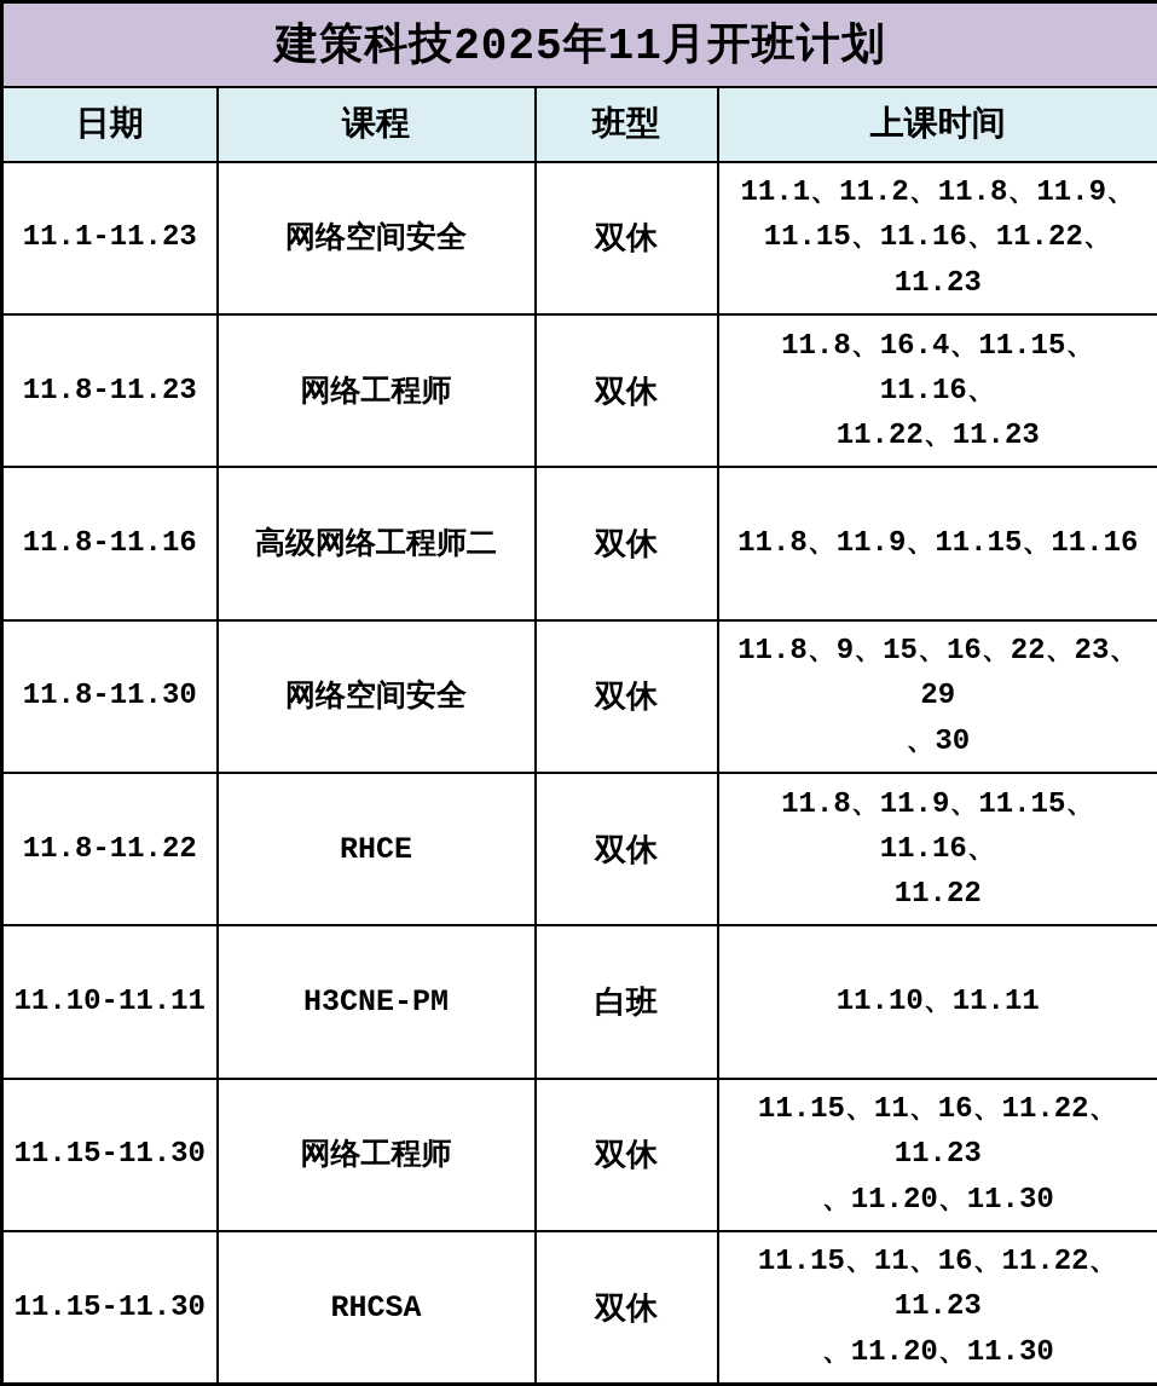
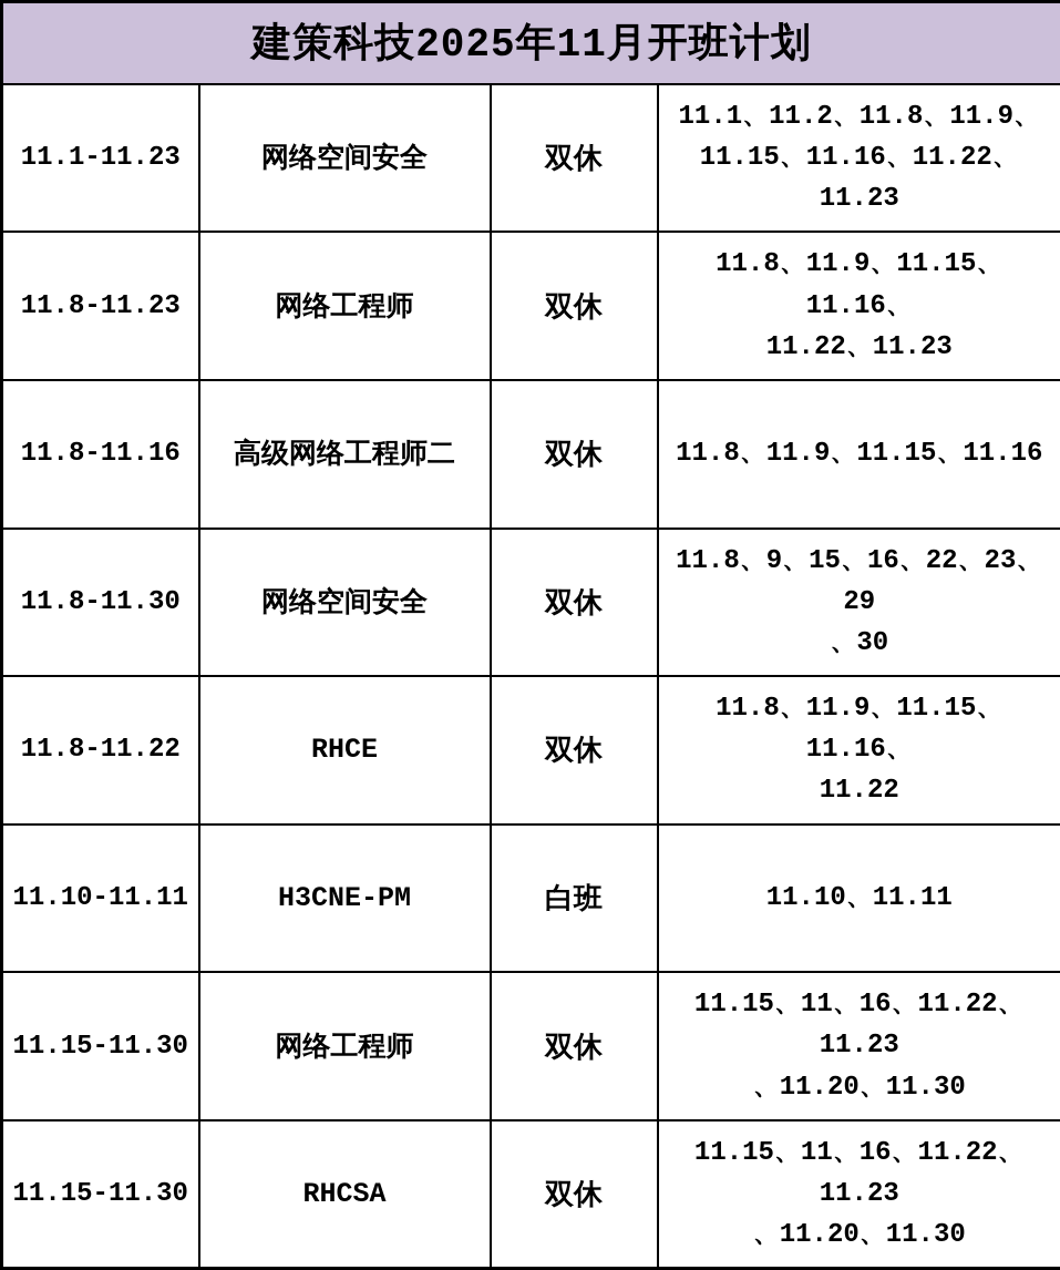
  建策科技2025年11月开班计划
- 日期	课程	班型	上课时间
  11.1-11.23	网络空间安全	双休	11.1、11.2、11.8、11.9、 11.15、11.16、11.22、11.23
- 11.8-11.23	网络工程师	双休	11.8、16.4、11.15、11.16、 11.22、11.23
+ 11.8-11.23	网络工程师	双休	11.8、11.9、11.15、11.16、 11.22、11.23
  11.8-11.16	高级网络工程师二	双休	11.8、11.9、11.15、11.16
  11.8-11.30	网络空间安全	双休	11.8、9、15、16、22、23、29 、30
  11.8-11.22	RHCE	双休	11.8、11.9、11.15、11.16、 11.22
  11.10-11.11	H3CNE-PM	白班	11.10、11.11
  11.15-11.30	网络工程师	双休	11.15、11、16、11.22、11.23 、11.20、11.30
  11.15-11.30	RHCSA	双休	11.15、11、16、11.22、11.23 、11.20、11.30
